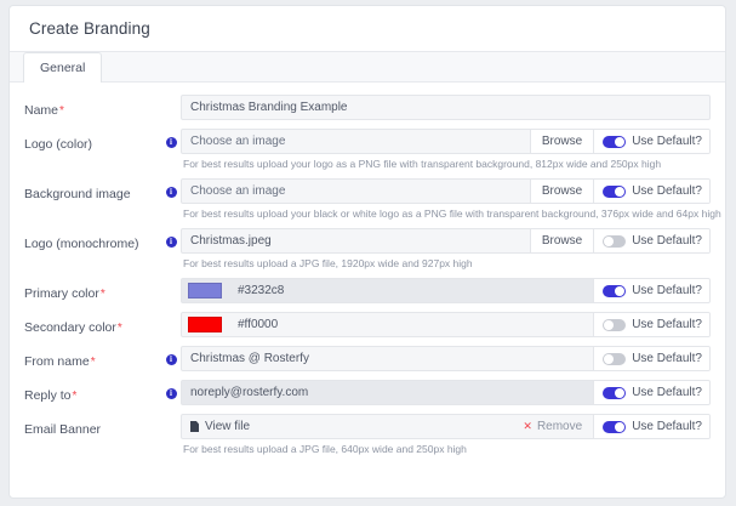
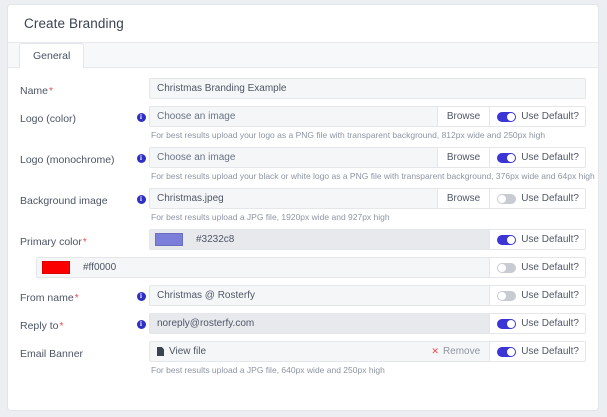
  Create Branding
  General
  Name*
  Christmas Branding Example
  Logo (color)
  i
  Choose an image
  Browse
  Use Default?
  For best results upload your logo as a PNG file with transparent background, 812px wide and 250px high
- Background image
+ Logo (monochrome)
  i
  Choose an image
  Browse
  Use Default?
  For best results upload your black or white logo as a PNG file with transparent background, 376px wide and 64px high
- Logo (monochrome)
+ Background image
  i
  Christmas.jpeg
  Browse
  Use Default?
  For best results upload a JPG file, 1920px wide and 927px high
  Primary color*
  #3232c8
  Use Default?
- Secondary color*
  #ff0000
  Use Default?
  From name*
  i
  Christmas @ Rosterfy
  Use Default?
  Reply to*
  i
  noreply@rosterfy.com
  Use Default?
  Email Banner
  View file
  ✕
  Remove
  Use Default?
  For best results upload a JPG file, 640px wide and 250px high
